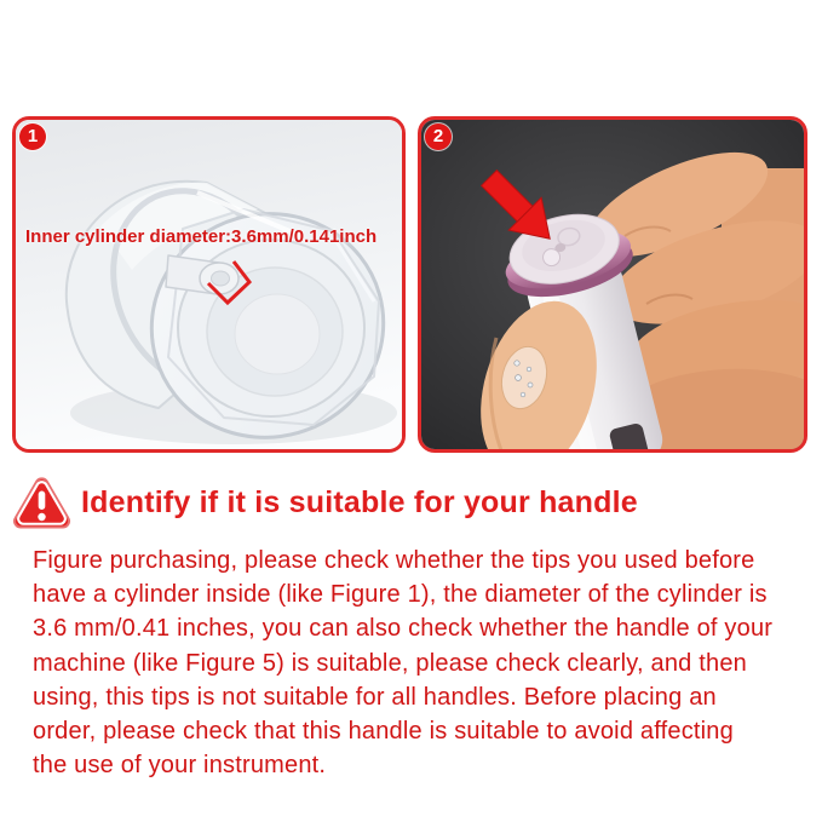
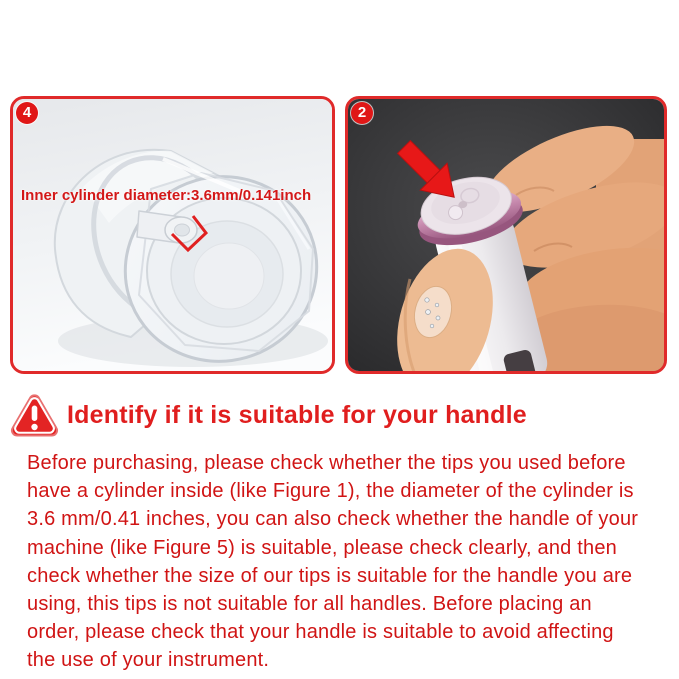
- 1
+ 4
  Inner cylinder diameter:3.6mm/0.141inch
  2
  Identify if it is suitable for your handle
- Figure purchasing, please check whether the tips you used before
+ Before purchasing, please check whether the tips you used before
  have a cylinder inside (like Figure 1), the diameter of the cylinder is
  3.6 mm/0.41 inches, you can also check whether the handle of your
  machine (like Figure 5) is suitable, please check clearly, and then
+ check whether the size of our tips is suitable for the handle you are
  using, this tips is not suitable for all handles. Before placing an
- order, please check that this handle is suitable to avoid affecting
+ order, please check that your handle is suitable to avoid affecting
  the use of your instrument.
